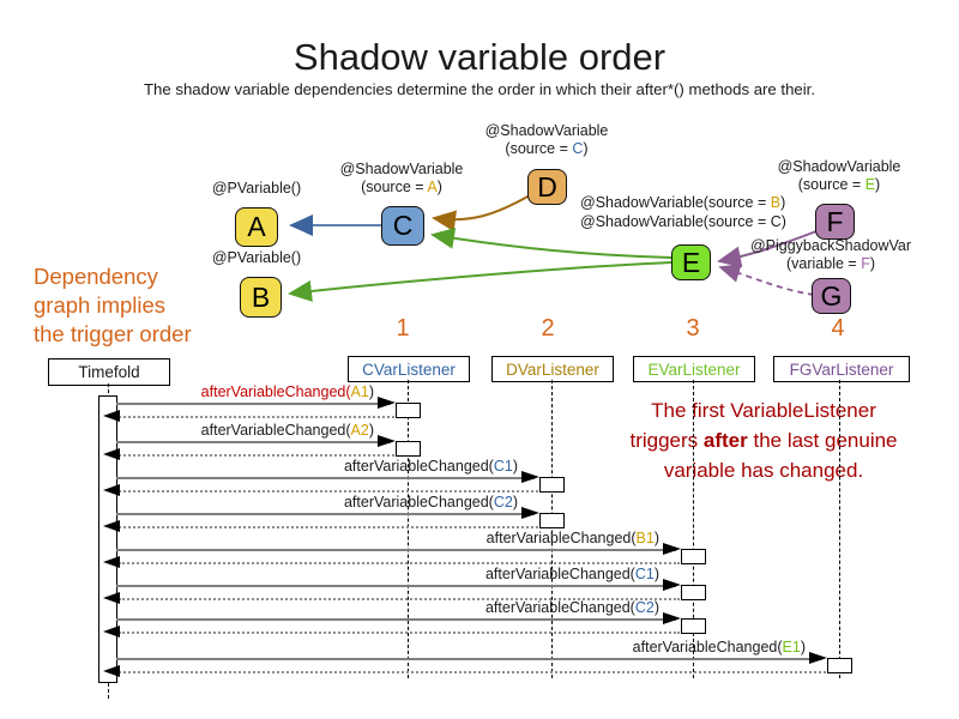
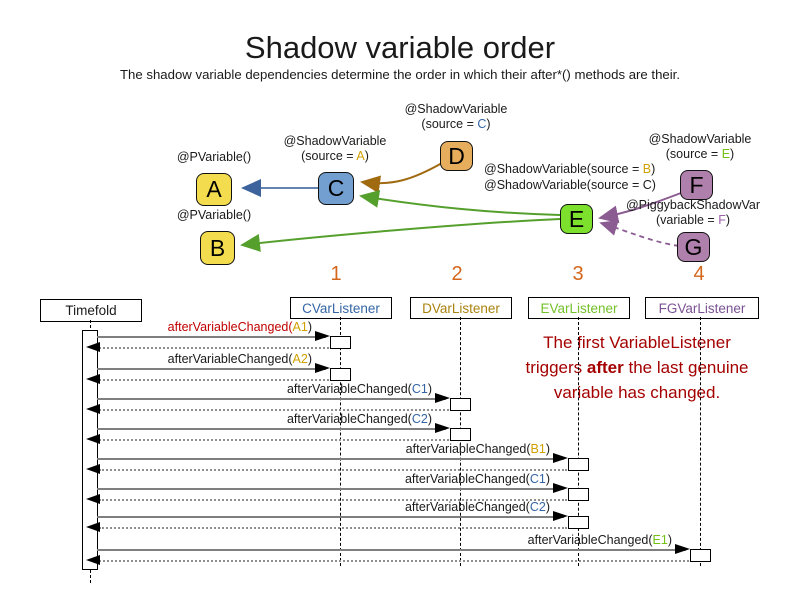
  Shadow variable order
  The shadow variable dependencies determine the order in which their after*() methods are their.
  @PVariable()
  @PVariable()
  @ShadowVariable
  (source = A)
  @ShadowVariable
  (source = C)
  @ShadowVariable(source = B)
  @ShadowVariable(source = C)
  @ShadowVariable
  (source = E)
  @PiggybackShadowVar
  (variable = F)
  A
  B
  C
  D
  E
  F
  G
- Dependency
- graph implies
- the trigger order
  The first VariableListener
  triggers after the last genuine
  variable has changed.
  1
  2
  3
  4
  Timefold
  CVarListener
  DVarListener
  EVarListener
  FGVarListener
  afterVariableChanged(A1)
  afterVariableChanged(A2)
  afterVariableChanged(C1)
  afterVariableChanged(C2)
  afterVariableChanged(B1)
  afterVariableChanged(C1)
  afterVariableChanged(C2)
  afterVariableChanged(E1)
